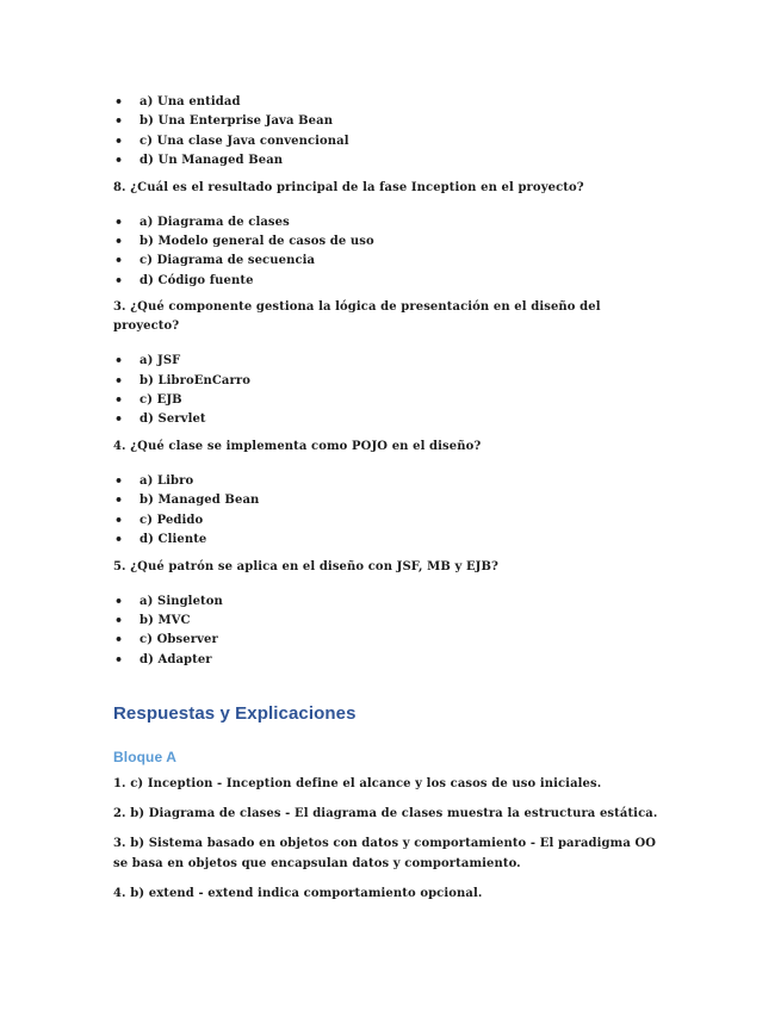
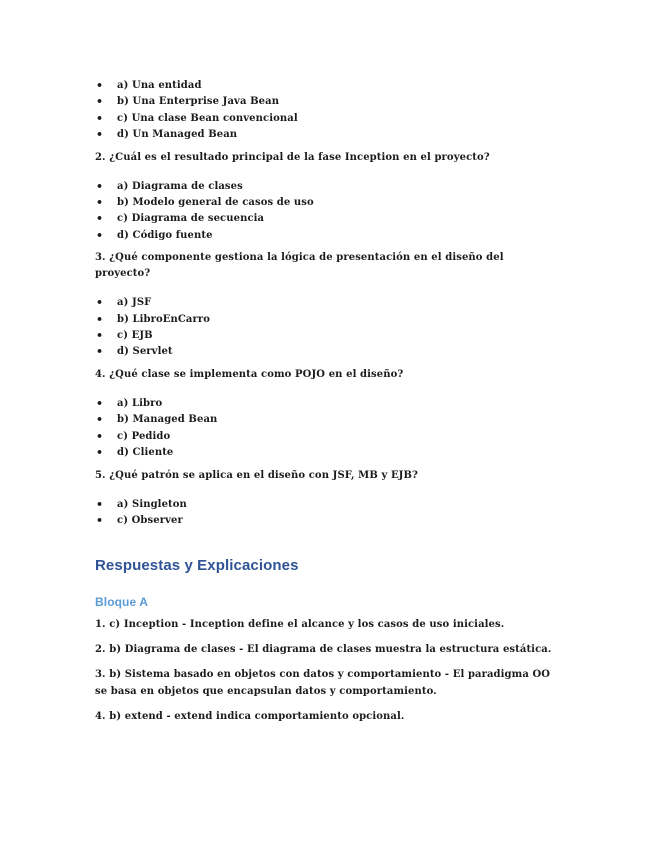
  a) Una entidad
  b) Una Enterprise Java Bean
- c) Una clase Java convencional
+ c) Una clase Bean convencional
  d) Un Managed Bean
- 8. ¿Cuál es el resultado principal de la fase Inception en el proyecto?
+ 2. ¿Cuál es el resultado principal de la fase Inception en el proyecto?
  a) Diagrama de clases
  b) Modelo general de casos de uso
  c) Diagrama de secuencia
  d) Código fuente
  3. ¿Qué componente gestiona la lógica de presentación en el diseño del proyecto?
  a) JSF
  b) LibroEnCarro
  c) EJB
  d) Servlet
  4. ¿Qué clase se implementa como POJO en el diseño?
  a) Libro
  b) Managed Bean
  c) Pedido
  d) Cliente
  5. ¿Qué patrón se aplica en el diseño con JSF, MB y EJB?
  a) Singleton
- b) MVC
  c) Observer
- d) Adapter
  Respuestas y Explicaciones
  Bloque A
  1. c) Inception - Inception define el alcance y los casos de uso iniciales.
  2. b) Diagrama de clases - El diagrama de clases muestra la estructura estática.
  3. b) Sistema basado en objetos con datos y comportamiento - El paradigma OO se basa en objetos que encapsulan datos y comportamiento.
  4. b) extend - extend indica comportamiento opcional.
